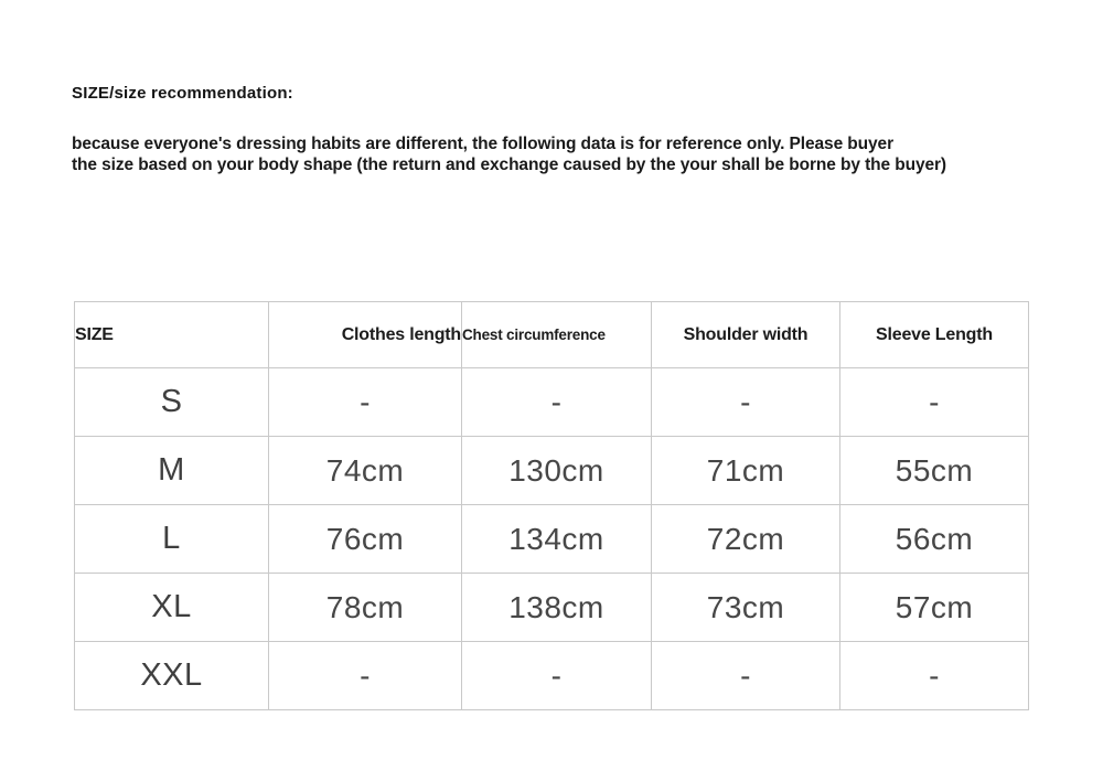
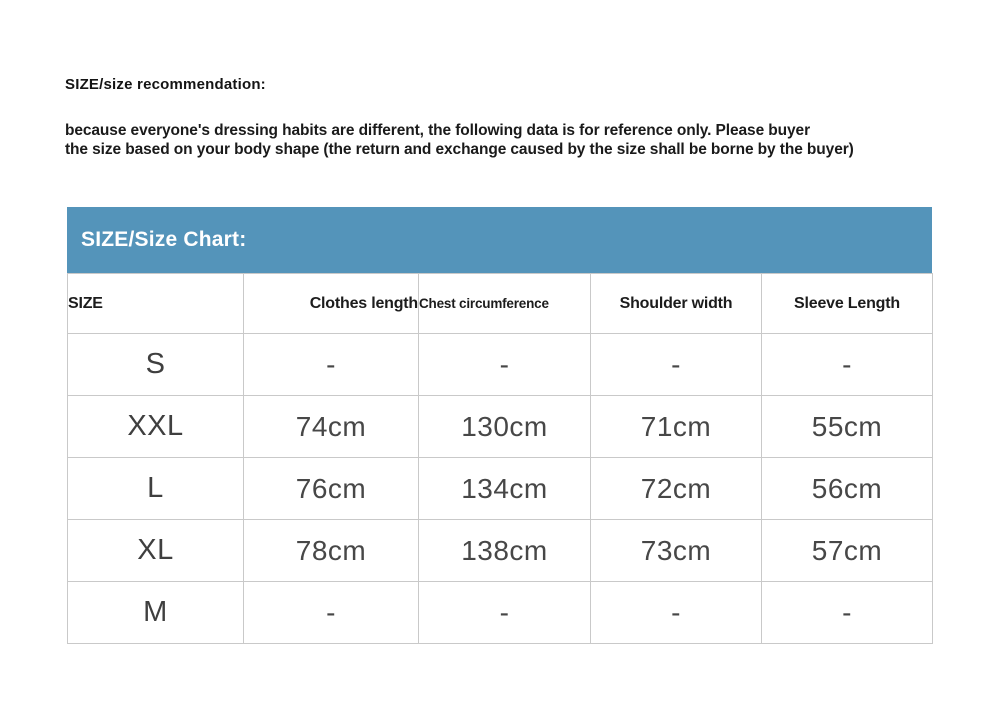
  SIZE/size recommendation:
  because everyone's dressing habits are different, the following data is for reference only. Please buyer
- the size based on your body shape (the return and exchange caused by the your shall be borne by the buyer)
+ the size based on your body shape (the return and exchange caused by the size shall be borne by the buyer)
+ SIZE/Size Chart:
  SIZE	Clothes length	Chest circumference	Shoulder width	Sleeve Length
  S	-	-	-	-
- M	74cm	130cm	71cm	55cm
+ XXL	74cm	130cm	71cm	55cm
  L	76cm	134cm	72cm	56cm
  XL	78cm	138cm	73cm	57cm
- XXL	-	-	-	-
+ M	-	-	-	-
